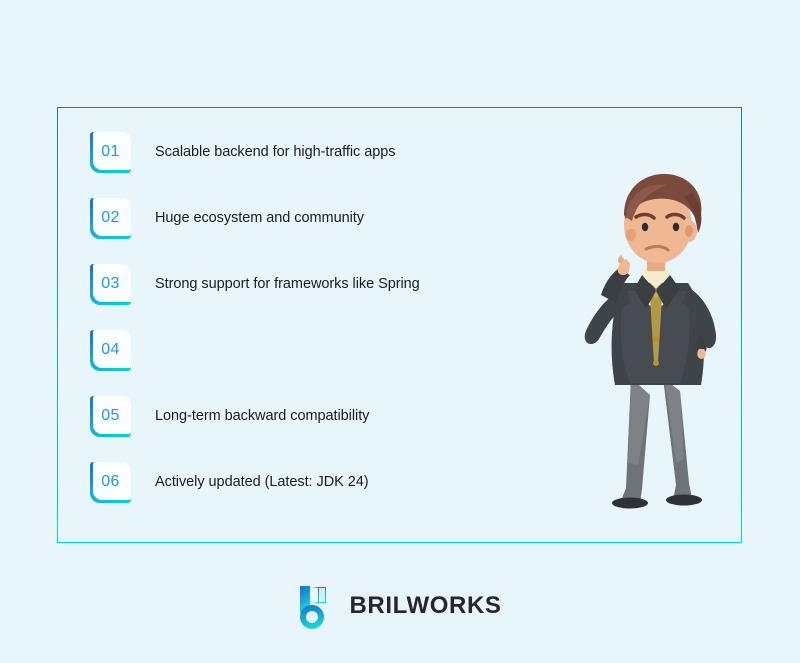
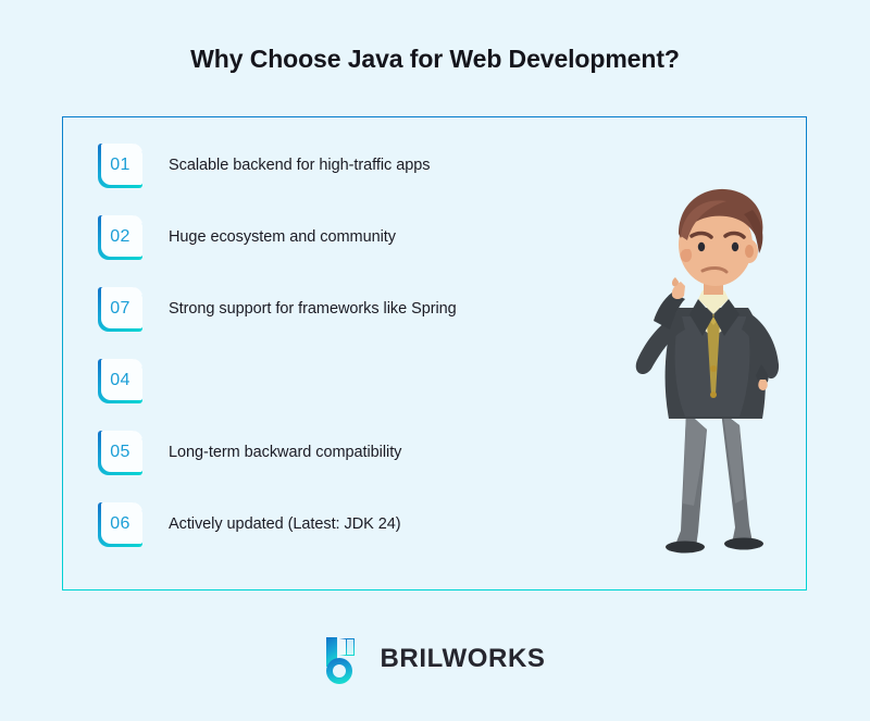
+ Why Choose Java for Web Development?
  01
  Scalable backend for high-traffic apps
  02
  Huge ecosystem and community
- 03
+ 07
  Strong support for frameworks like Spring
  04
  05
  Long-term backward compatibility
  06
  Actively updated (Latest: JDK 24)
  BRILWORKS
